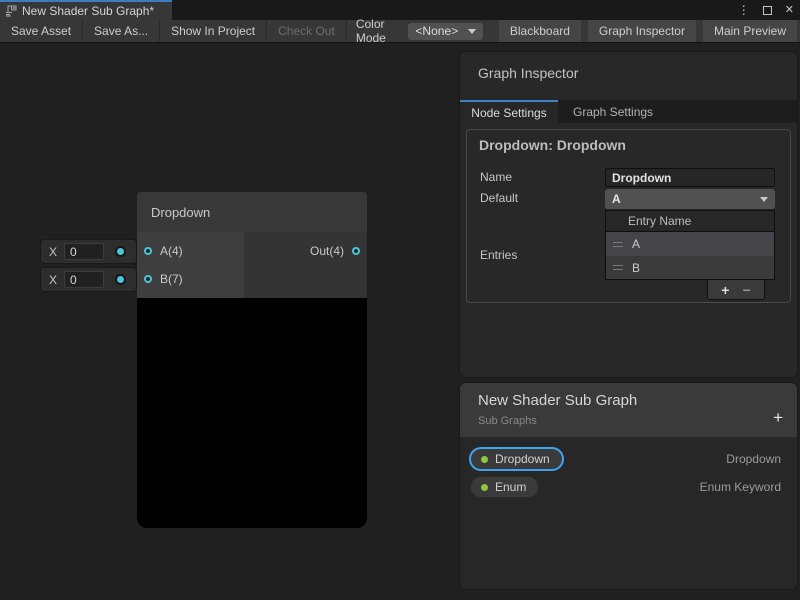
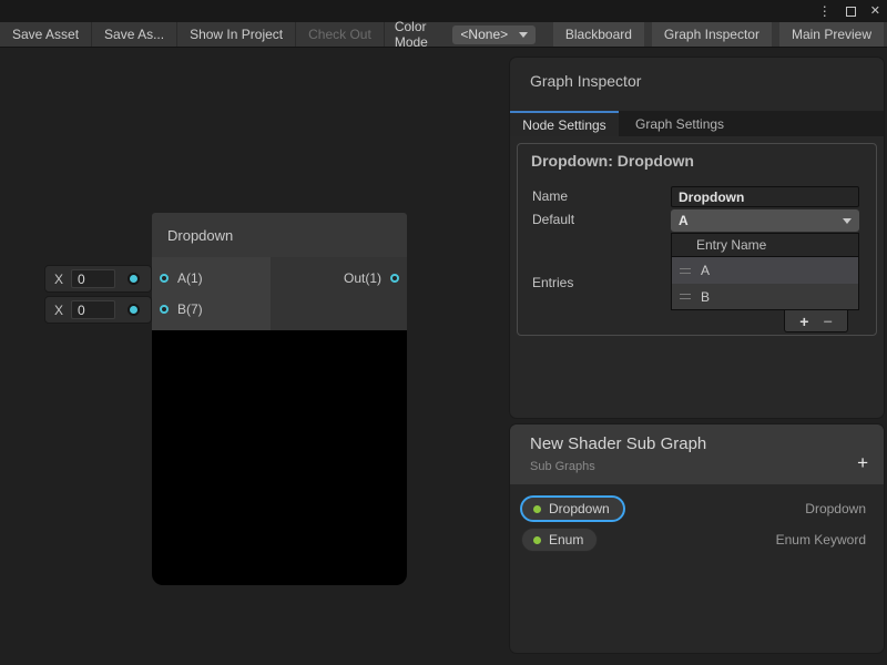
- New Shader Sub Graph*
  ⋮
  ✕
  Save Asset
  Save As...
  Show In Project
  Check Out
  Color Mode
  <None>
  Blackboard
  Graph Inspector
  Main Preview
  X
  0
  X
  0
  Dropdown
- A(4)
+ A(1)
  B(7)
- Out(4)
+ Out(1)
  Graph Inspector
  Node Settings
  Graph Settings
  Dropdown: Dropdown
  Name
  Dropdown
  Default
  A
  Entries
  Entry Name
  A
  B
  +
  −
  New Shader Sub Graph
  Sub Graphs
  +
  Dropdown
  Dropdown
  Enum
  Enum Keyword
